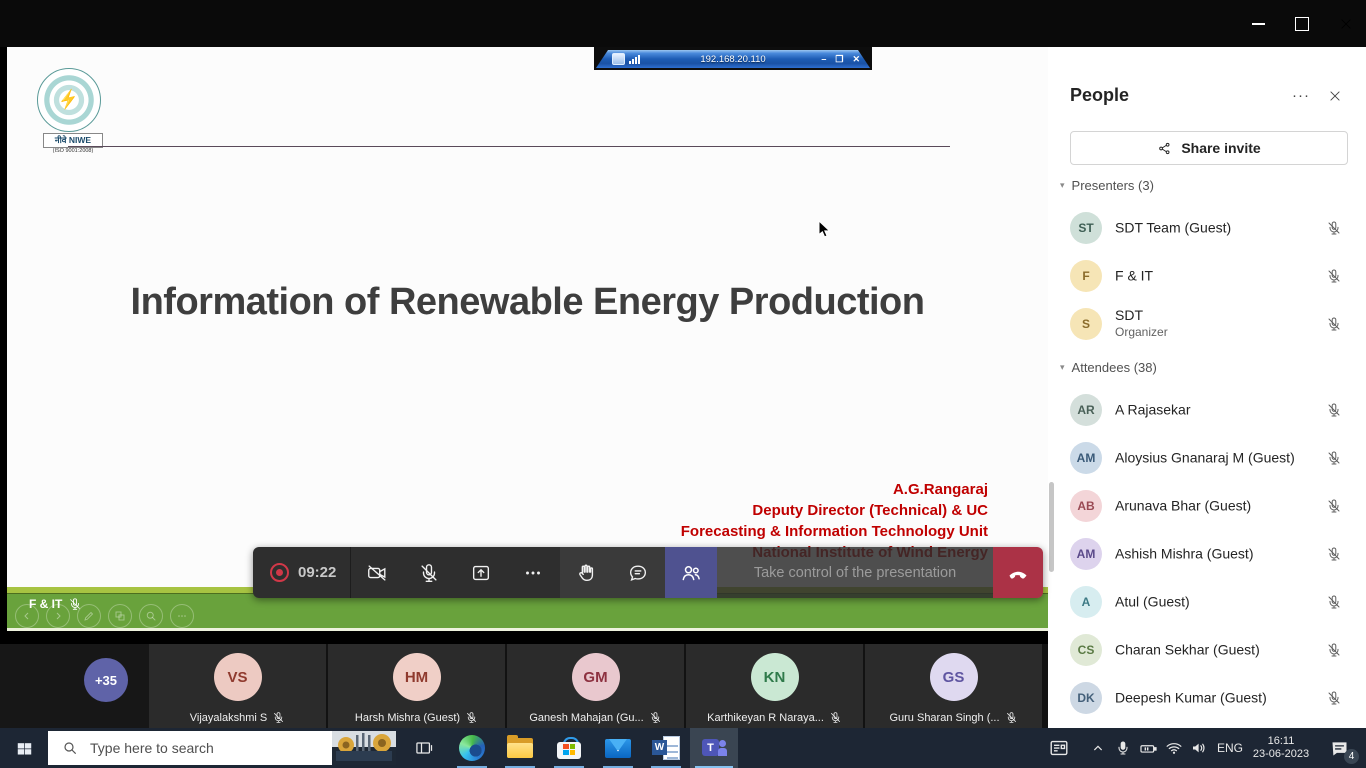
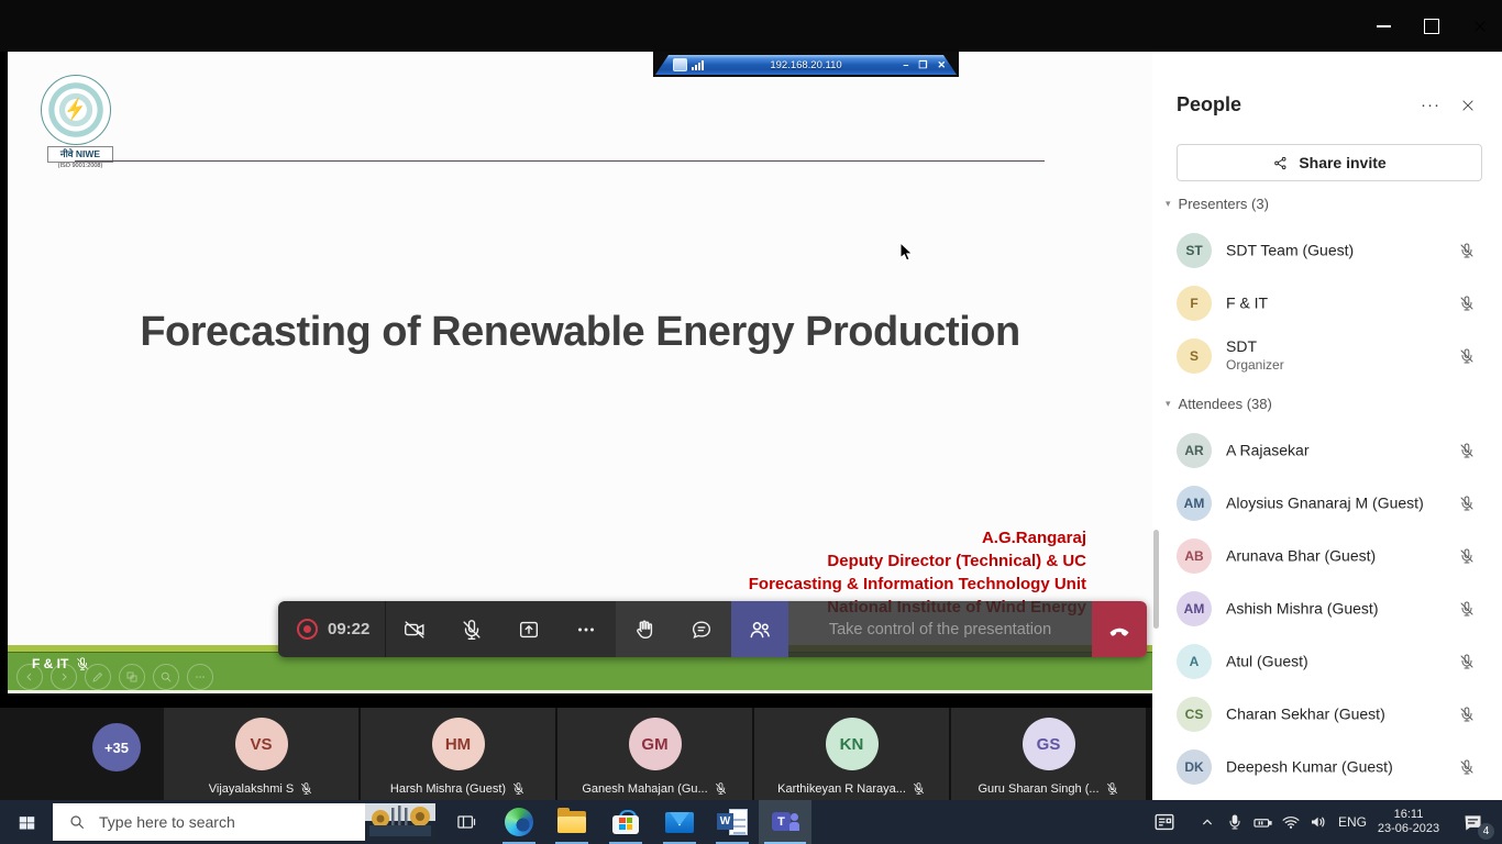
  192.168.20.110
  –
  ❐
  ✕
  नीवे NIWE
- Information of Renewable Energy Production
+ Forecasting of Renewable Energy Production
  A.G.Rangaraj
  Deputy Director (Technical) & UC
  Forecasting & Information Technology Unit
  National Institute of Wind Energy
  F & IT
  09:22
  Take control of the presentation
  +35
  VS
  Vijayalakshmi S
  HM
  Harsh Mishra (Guest)
  GM
  Ganesh Mahajan (Gu...
  KN
  Karthikeyan R Naraya...
  GS
  Guru Sharan Singh (...
  People
  ···
  Share invite
  ▾
  Presenters (3)
  ST
  SDT Team (Guest)
  F
  F & IT
  S
  SDT
  Organizer
  ▾
  Attendees (38)
  AR
  A Rajasekar
  AM
  Aloysius Gnanaraj M (Guest)
  AB
  Arunava Bhar (Guest)
  AM
  Ashish Mishra (Guest)
  A
  Atul (Guest)
  CS
  Charan Sekhar (Guest)
  DK
  Deepesh Kumar (Guest)
  Type here to search
  W
  T
  ENG
  16:11
  23-06-2023
  4
